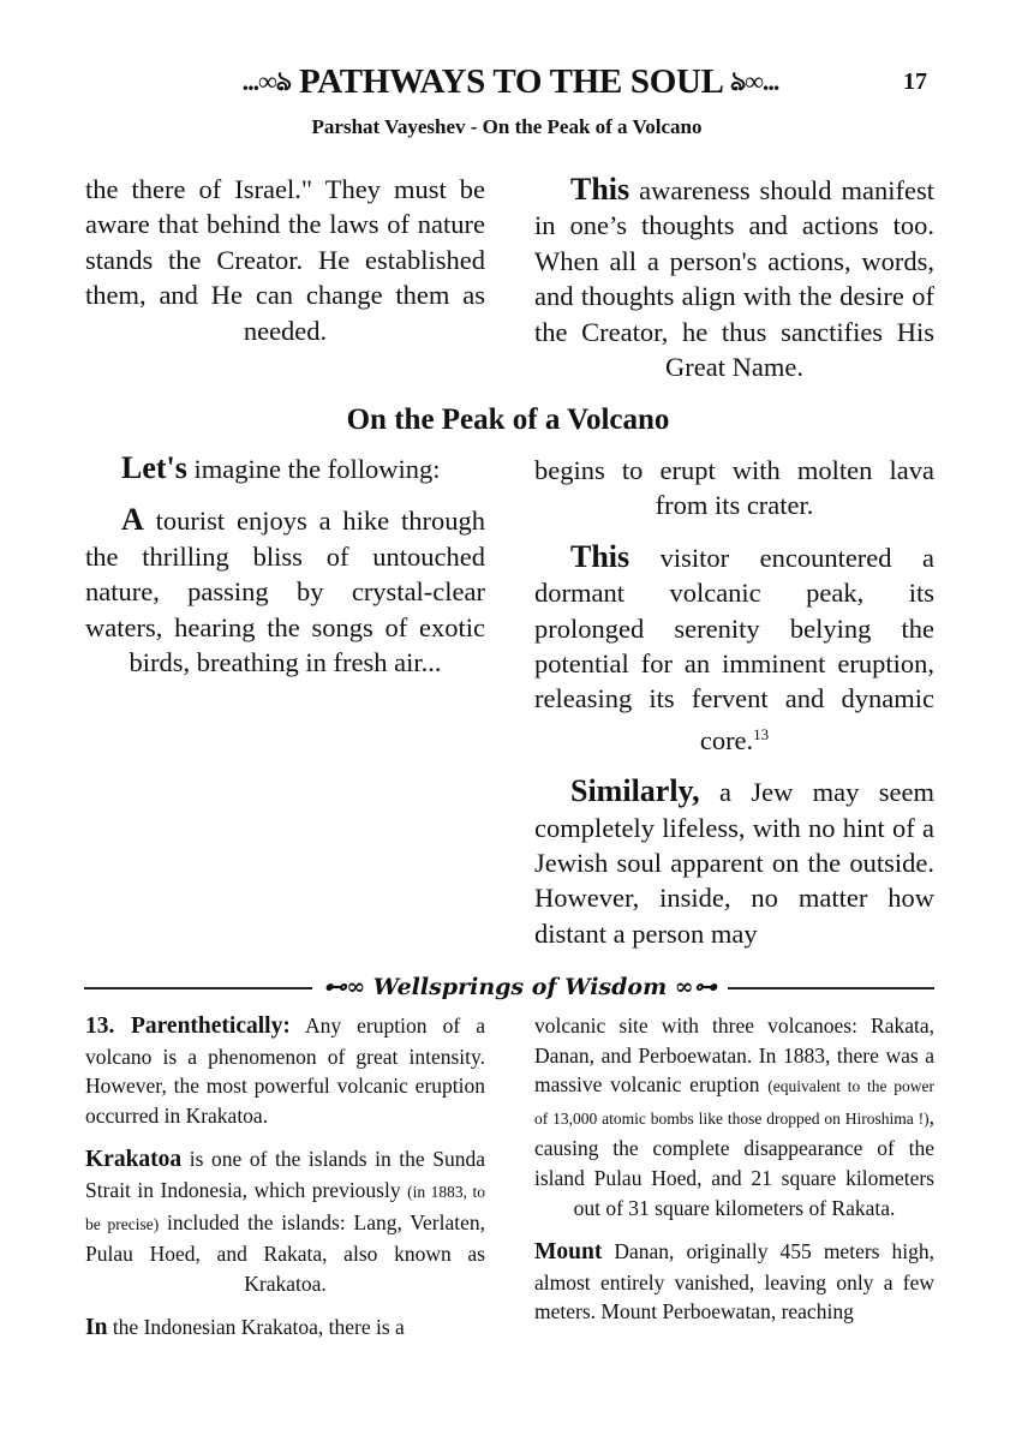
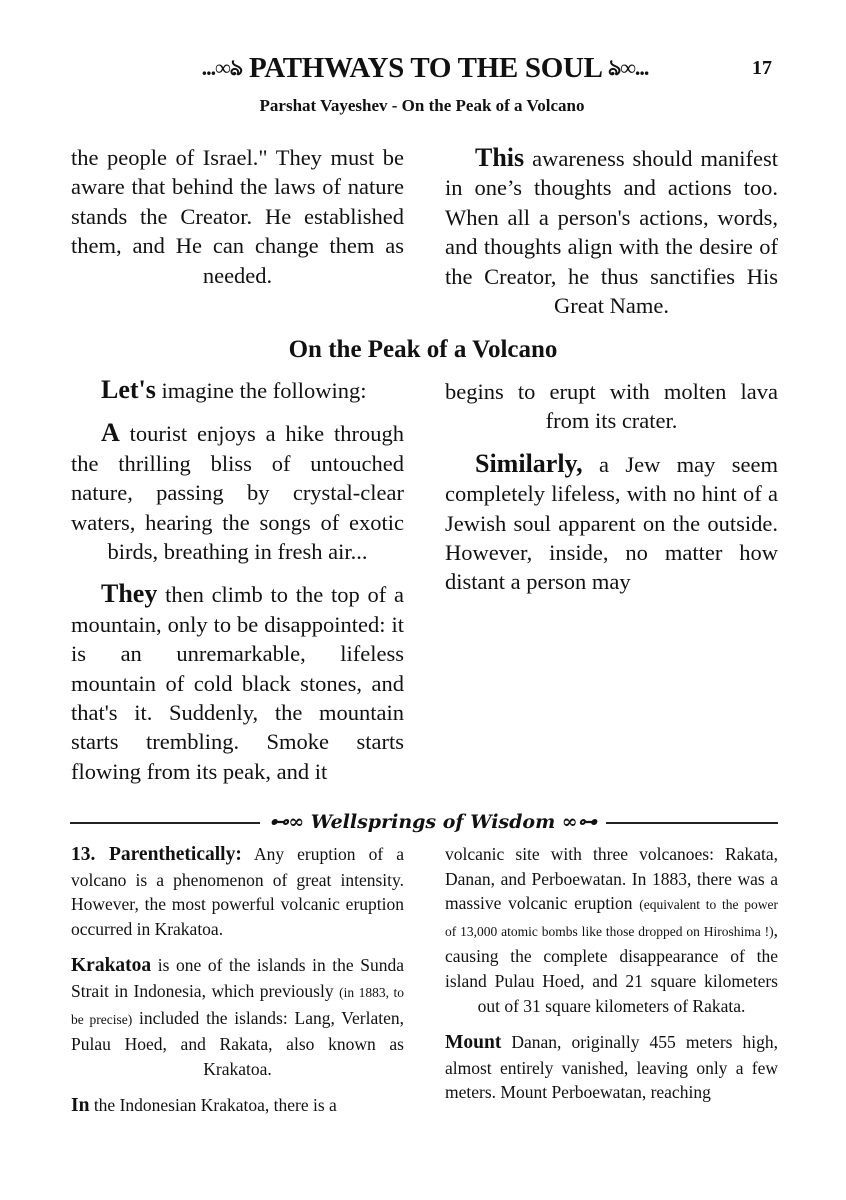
  ...∞ঌ PATHWAYS TO THE SOUL ঌ∞...
  17
  Parshat Vayeshev - On the Peak of a Volcano
- the there of Israel." They must be aware that behind the laws of nature stands the Creator. He established them, and He can change them as needed.
+ the people of Israel." They must be aware that behind the laws of nature stands the Creator. He established them, and He can change them as needed.
  This awareness should manifest in one’s thoughts and actions too. When all a person's actions, words, and thoughts align with the desire of the Creator, he thus sanctifies His Great Name.
  On the Peak of a Volcano
  Let's imagine the following:
  A tourist enjoys a hike through the thrilling bliss of untouched nature, passing by crystal-clear waters, hearing the songs of exotic birds, breathing in fresh air...
+ They then climb to the top of a mountain, only to be disappointed: it is an unremarkable, lifeless mountain of cold black stones, and that's it. Suddenly, the mountain starts trembling. Smoke starts flowing from its peak, and it
  begins to erupt with molten lava from its crater.
- This visitor encountered a dormant volcanic peak, its prolonged serenity belying the potential for an imminent eruption, releasing its fervent and dynamic core.13
  Similarly, a Jew may seem completely lifeless, with no hint of a Jewish soul apparent on the outside. However, inside, no matter how distant a person may
  ⊷∞ Wellsprings of Wisdom ∞⊶
  13. Parenthetically: Any eruption of a volcano is a phenomenon of great intensity. However, the most powerful volcanic eruption occurred in Krakatoa.
  Krakatoa is one of the islands in the Sunda Strait in Indonesia, which previously (in 1883, to be precise) included the islands: Lang, Verlaten, Pulau Hoed, and Rakata, also known as Krakatoa.
  In the Indonesian Krakatoa, there is a
  volcanic site with three volcanoes: Rakata, Danan, and Perboewatan. In 1883, there was a massive volcanic eruption (equivalent to the power of 13,000 atomic bombs like those dropped on Hiroshima !), causing the complete disappearance of the island Pulau Hoed, and 21 square kilometers out of 31 square kilometers of Rakata.
  Mount Danan, originally 455 meters high, almost entirely vanished, leaving only a few meters. Mount Perboewatan, reaching
